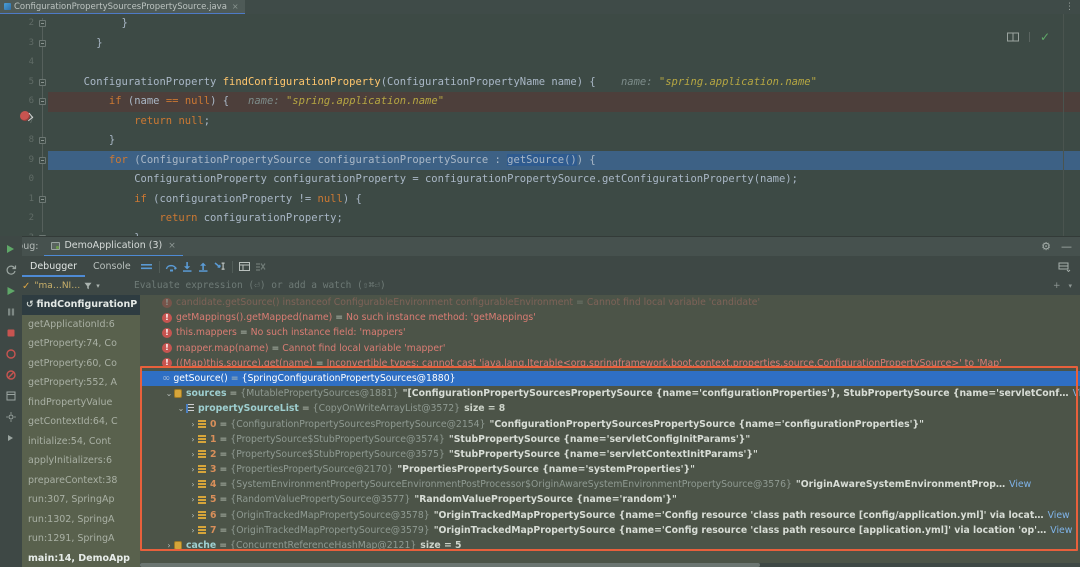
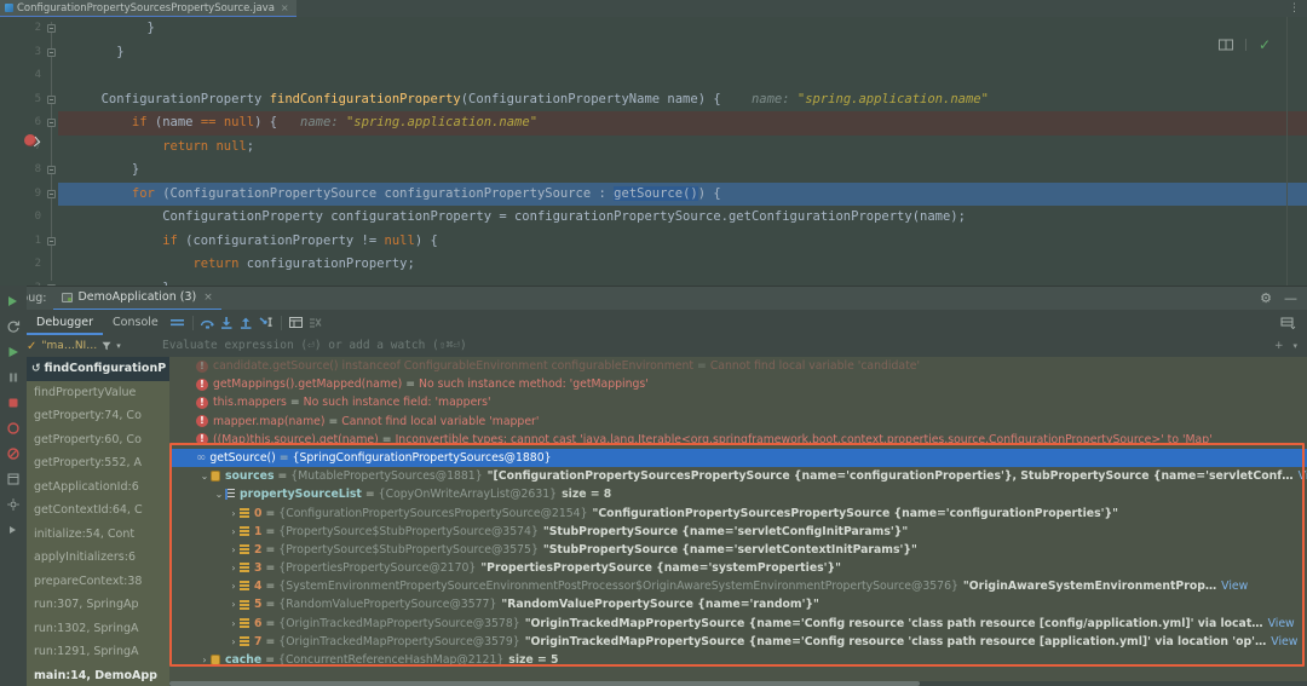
  ConfigurationPropertySourcesPropertySource.java
  ×
  ⋮
  2
  3
  4
  5
  6
  7
  8
  9
  0
  1
  2
  }
  }
  ConfigurationProperty findConfigurationProperty(ConfigurationPropertyName name) { name: "spring.application.name"
  if (name == null) { name: "spring.application.name"
  return null;
  }
  for (ConfigurationPropertySource configurationPropertySource : getSource()) {
  ConfigurationProperty configurationProperty = configurationPropertySource.getConfigurationProperty(name);
  if (configurationProperty != null) {
  return configurationProperty;
  ✓
  DemoApplication (3)
  ×
  ⚙
  —
  Debugger
  Console
  ✓
  "ma…NI…
  ▾
  Evaluate expression (⏎) or add a watch (⇧⌘⏎)
  +
  ▾
  ↺ findConfigurationP
- getApplicationId:6
+ findPropertyValue
  getProperty:74, Co
  getProperty:60, Co
  getProperty:552, A
- findPropertyValue
+ getApplicationId:6
  getContextId:64, C
  initialize:54, Cont
  applyInitializers:6
  prepareContext:38
  run:307, SpringAp
  run:1302, SpringA
  run:1291, SpringA
  main:14, DemoApp
  !
  candidate.getSource() instanceof ConfigurableEnvironment configurableEnvironment
  Cannot find local variable 'candidate'
  !
  getMappings().getMapped(name)
  =
  No such instance method: 'getMappings'
  !
  this.mappers
  =
  No such instance field: 'mappers'
  !
  mapper.map(name)
  =
  Cannot find local variable 'mapper'
  ·
  !
  ((Map)this.source).get(name)
  =
  Inconvertible types; cannot cast 'java.lang.Iterable<org.springframework.boot.context.properties.source.ConfigurationPropertySource>' to 'Map'
  ∞
  getSource()
  =
  {SpringConfigurationPropertySources@1880}
  ⌄
  sources
  =
  {MutablePropertySources@1881}
  "[ConfigurationPropertySourcesPropertySource {name='configurationProperties'}, StubPropertySource {name='servletConf…
  ⌄
  propertySourceList
  =
- {CopyOnWriteArrayList@3572}
+ {CopyOnWriteArrayList@2631}
  size = 8
  ›
  0
  =
  {ConfigurationPropertySourcesPropertySource@2154}
  "ConfigurationPropertySourcesPropertySource {name='configurationProperties'}"
  ›
  1
  =
  {PropertySource$StubPropertySource@3574}
  "StubPropertySource {name='servletConfigInitParams'}"
  ›
  2
  =
  {PropertySource$StubPropertySource@3575}
  "StubPropertySource {name='servletContextInitParams'}"
  ›
  3
  =
  {PropertiesPropertySource@2170}
  "PropertiesPropertySource {name='systemProperties'}"
  ›
  4
  =
  {SystemEnvironmentPropertySourceEnvironmentPostProcessor$OriginAwareSystemEnvironmentPropertySource@3576}
  "OriginAwareSystemEnvironmentProp…
  View
  ›
  5
  =
  {RandomValuePropertySource@3577}
  "RandomValuePropertySource {name='random'}"
  ›
  6
  =
  {OriginTrackedMapPropertySource@3578}
  "OriginTrackedMapPropertySource {name='Config resource 'class path resource [config/application.yml]' via locat…
  View
  ›
  7
  =
  {OriginTrackedMapPropertySource@3579}
  "OriginTrackedMapPropertySource {name='Config resource 'class path resource [application.yml]' via location 'op'…
  View
  ›
  cache
  =
  {ConcurrentReferenceHashMap@2121}
  size = 5
